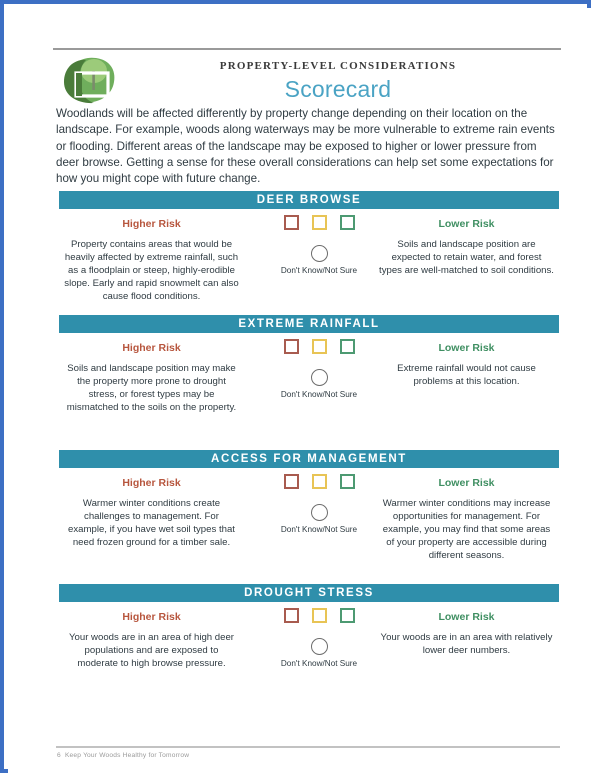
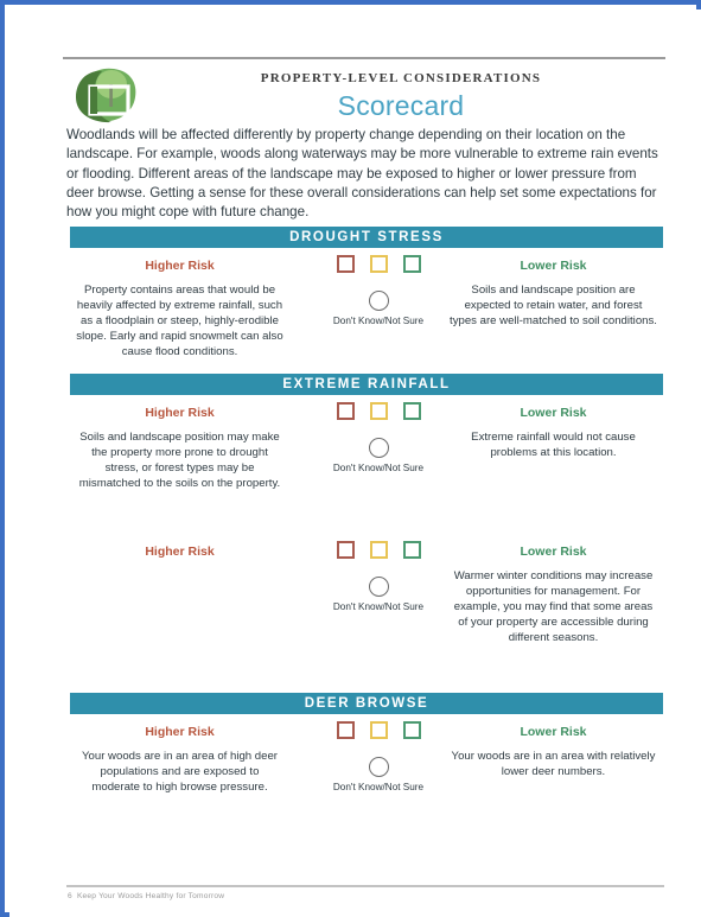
  PROPERTY-LEVEL CONSIDERATIONS
  Scorecard
  Woodlands will be affected differently by property change depending on their location on the landscape. For example, woods along waterways may be more vulnerable to extreme rain events or flooding. Different areas of the landscape may be exposed to higher or lower pressure from deer browse. Getting a sense for these overall considerations can help set some expectations for how you might cope with future change.
- DEER BROWSE
+ DROUGHT STRESS
  Higher Risk
  Property contains areas that would be heavily affected by extreme rainfall, such as a floodplain or steep, highly-erodible slope. Early and rapid snowmelt can also cause flood conditions.
  Don't Know/Not Sure
  Lower Risk
  Soils and landscape position are expected to retain water, and forest types are well-matched to soil conditions.
  EXTREME RAINFALL
  Higher Risk
  Soils and landscape position may make the property more prone to drought stress, or forest types may be mismatched to the soils on the property.
  Don't Know/Not Sure
  Lower Risk
  Extreme rainfall would not cause problems at this location.
- ACCESS FOR MANAGEMENT
  Higher Risk
- Warmer winter conditions create challenges to management. For example, if you have wet soil types that need frozen ground for a timber sale.
  Don't Know/Not Sure
  Lower Risk
  Warmer winter conditions may increase opportunities for management. For example, you may find that some areas of your property are accessible during different seasons.
- DROUGHT STRESS
+ DEER BROWSE
  Higher Risk
  Your woods are in an area of high deer populations and are exposed to moderate to high browse pressure.
  Don't Know/Not Sure
  Lower Risk
  Your woods are in an area with relatively lower deer numbers.
